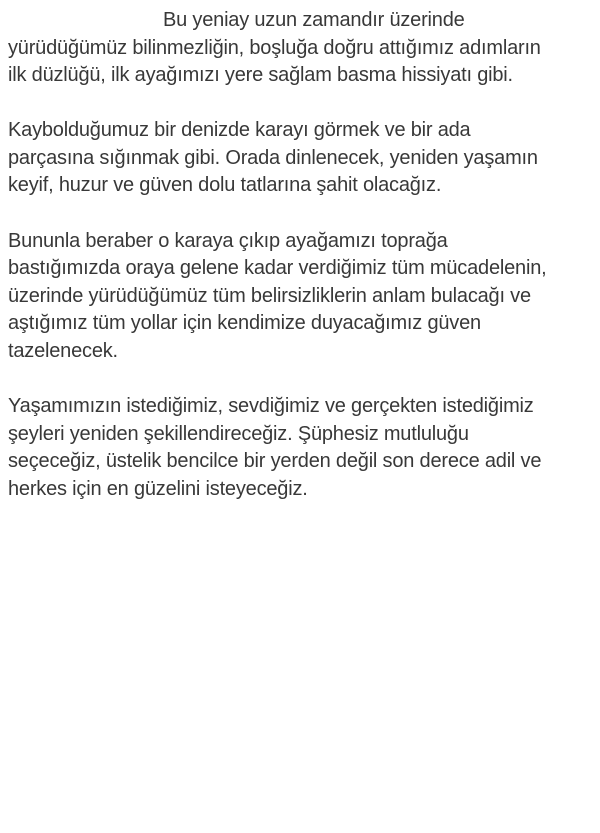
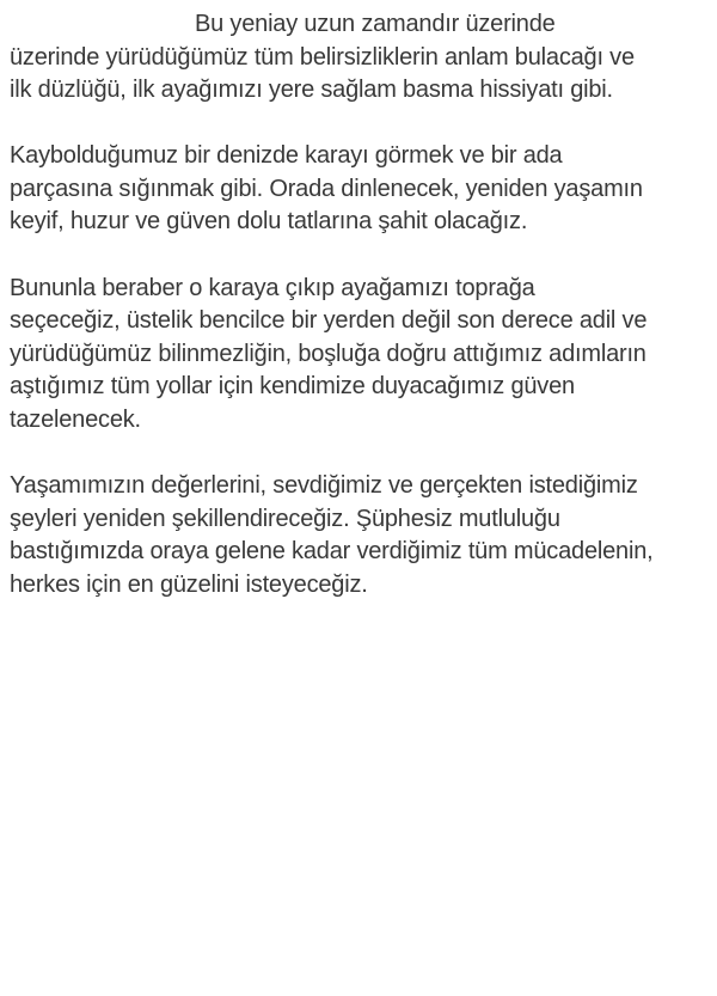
  Bu yeniay uzun zamandır üzerinde
- yürüdüğümüz bilinmezliğin, boşluğa doğru attığımız adımların
+ üzerinde yürüdüğümüz tüm belirsizliklerin anlam bulacağı ve
  ilk düzlüğü, ilk ayağımızı yere sağlam basma hissiyatı gibi.
  Kaybolduğumuz bir denizde karayı görmek ve bir ada
  parçasına sığınmak gibi. Orada dinlenecek, yeniden yaşamın
  keyif, huzur ve güven dolu tatlarına şahit olacağız.
  Bununla beraber o karaya çıkıp ayağamızı toprağa
- bastığımızda oraya gelene kadar verdiğimiz tüm mücadelenin,
+ seçeceğiz, üstelik bencilce bir yerden değil son derece adil ve
- üzerinde yürüdüğümüz tüm belirsizliklerin anlam bulacağı ve
+ yürüdüğümüz bilinmezliğin, boşluğa doğru attığımız adımların
  aştığımız tüm yollar için kendimize duyacağımız güven
  tazelenecek.
- Yaşamımızın istediğimiz, sevdiğimiz ve gerçekten istediğimiz
+ Yaşamımızın değerlerini, sevdiğimiz ve gerçekten istediğimiz
  şeyleri yeniden şekillendireceğiz. Şüphesiz mutluluğu
- seçeceğiz, üstelik bencilce bir yerden değil son derece adil ve
+ bastığımızda oraya gelene kadar verdiğimiz tüm mücadelenin,
  herkes için en güzelini isteyeceğiz.
